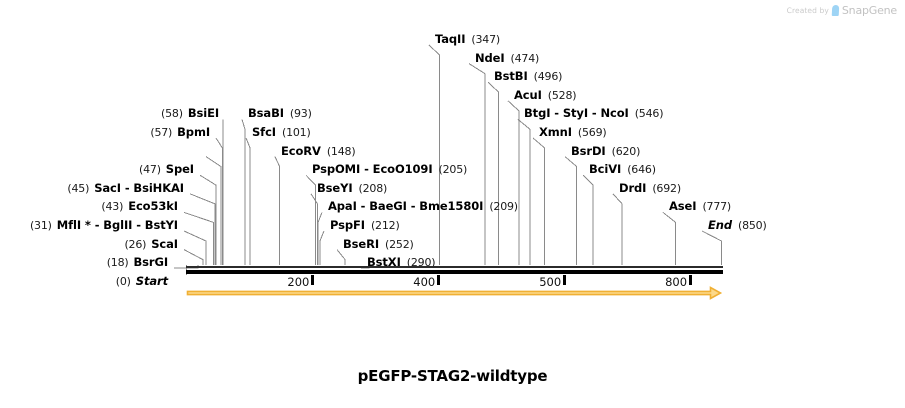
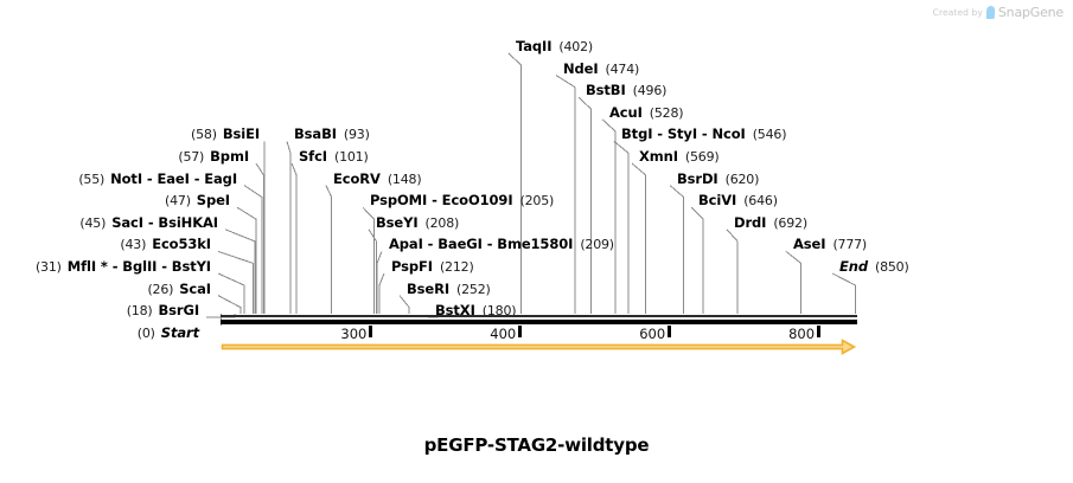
  Created by
  SnapGene
  (0) Start
  (18) BsrGI
  (26) ScaI
  (31) MflI * - BglII - BstYI
  (43) Eco53kI
  (45) SacI - BsiHKAI
  (47) SpeI
+ (55) NotI - EaeI - EagI
  (57) BpmI
  (58) BsiEI
  BsaBI (93)
  SfcI (101)
  EcoRV (148)
  PspOMI - EcoO109I (205)
  BseYI (208)
  ApaI - BaeGI - Bme1580I (209)
  PspFI (212)
  BseRI (252)
- BstXI (290)
+ BstXI (180)
- TaqII (347)
+ TaqII (402)
  NdeI (474)
  BstBI (496)
  AcuI (528)
  BtgI - StyI - NcoI (546)
  XmnI (569)
  BsrDI (620)
  BciVI (646)
  DrdI (692)
  AseI (777)
  End (850)
- 200
+ 300
  400
- 500
+ 600
  800
  pEGFP-STAG2-wildtype
